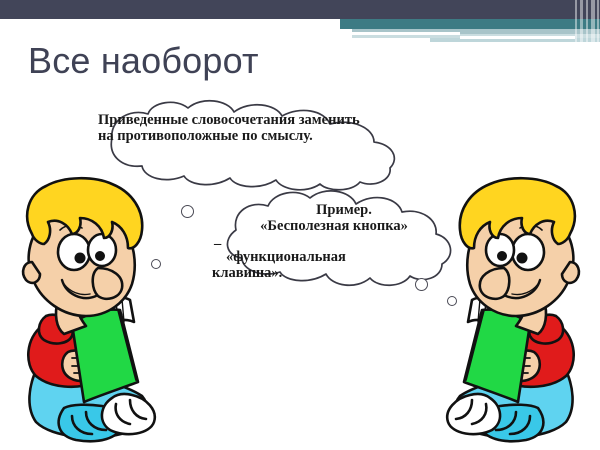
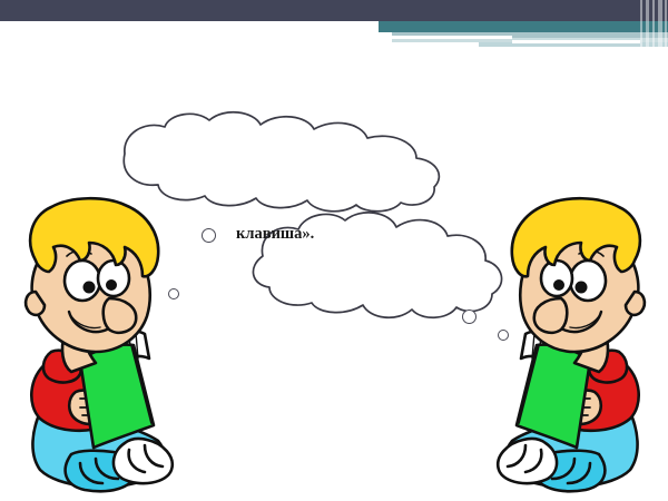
- Все наоборот
- Приведенные словосочетания заменить на противоположные по смыслу.
- Пример.
- «Бесполезная кнопка»
- –
- «функциональная
  клавиша».
